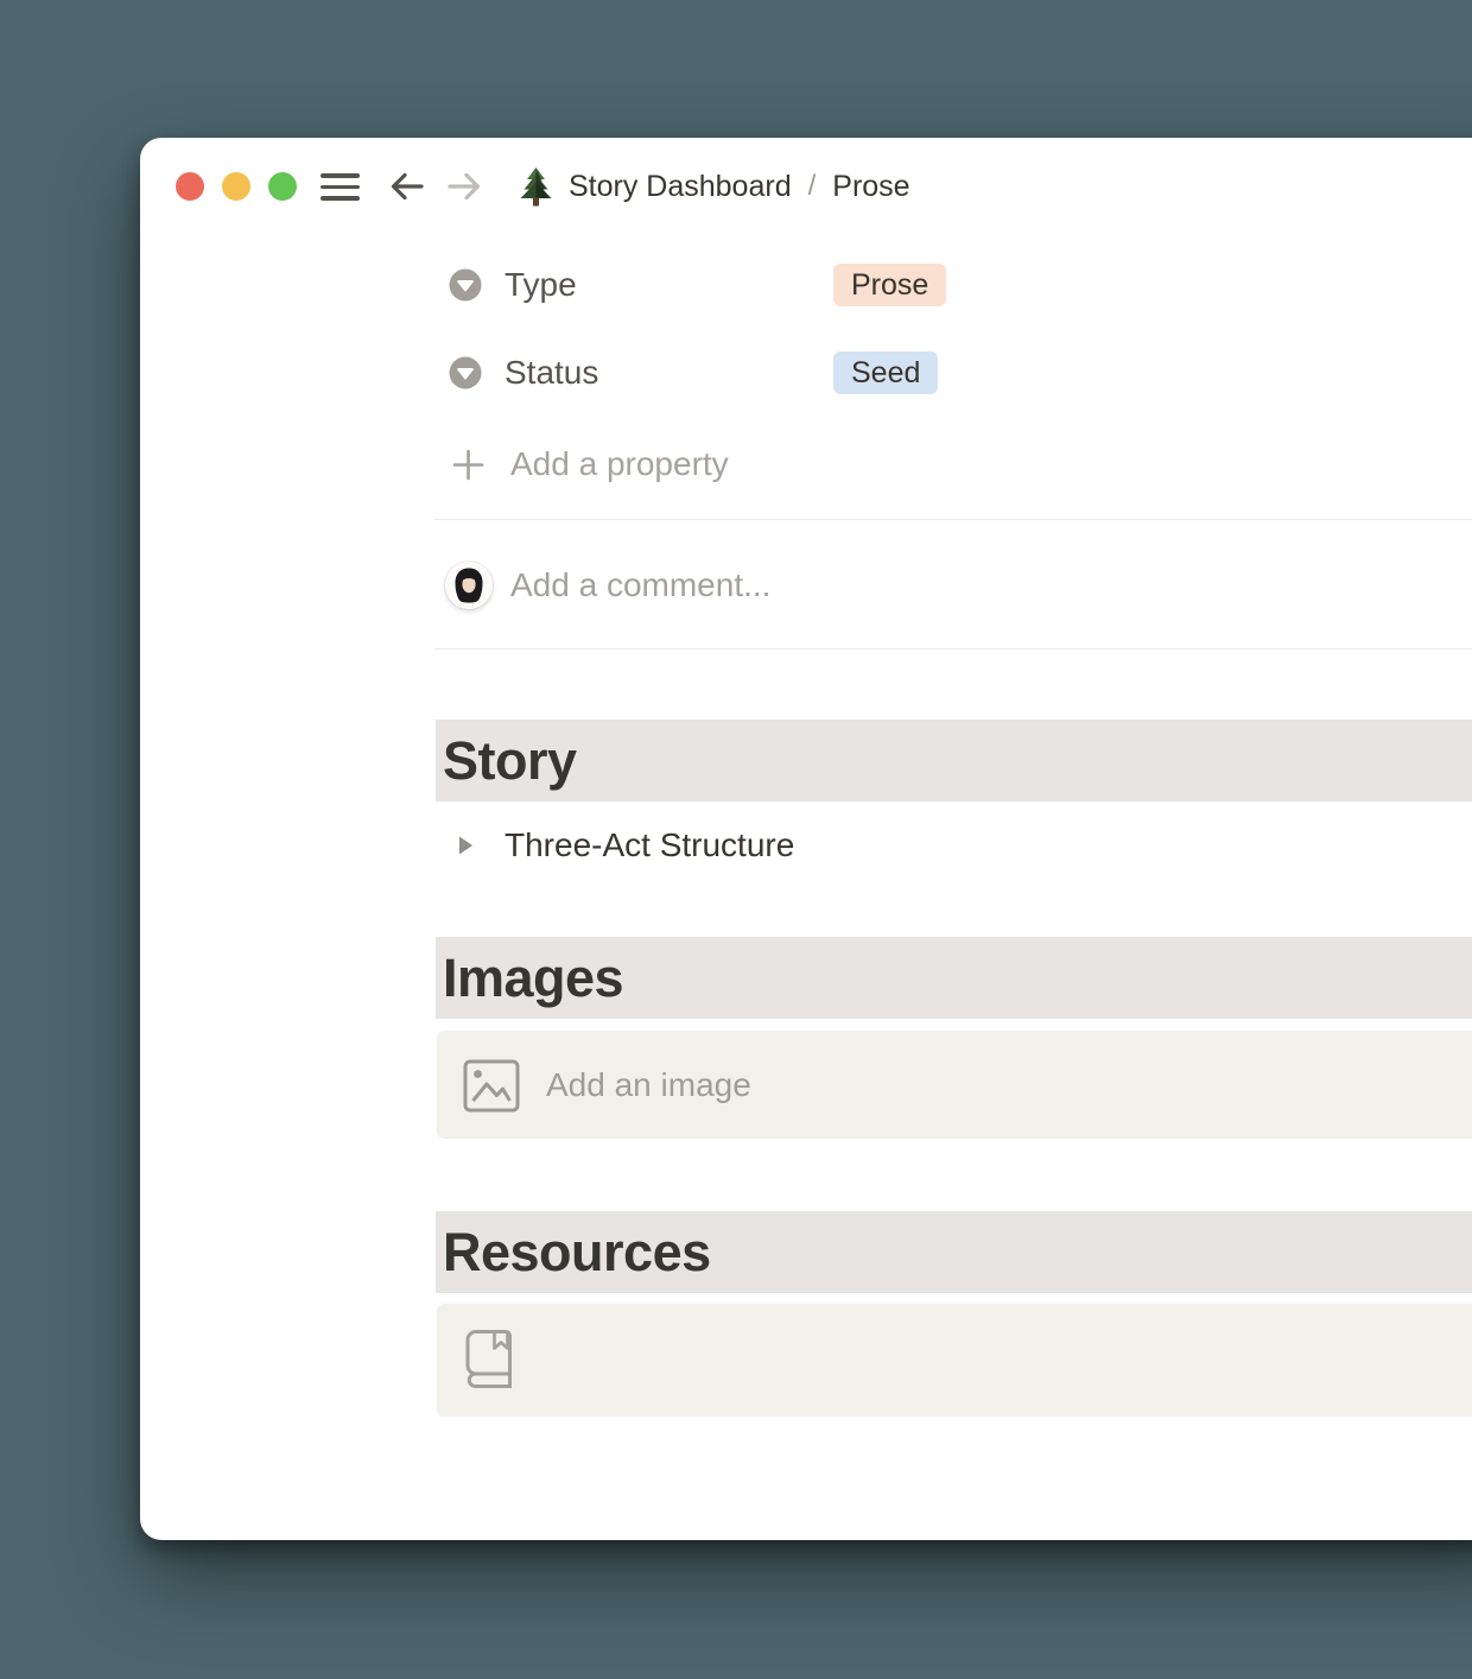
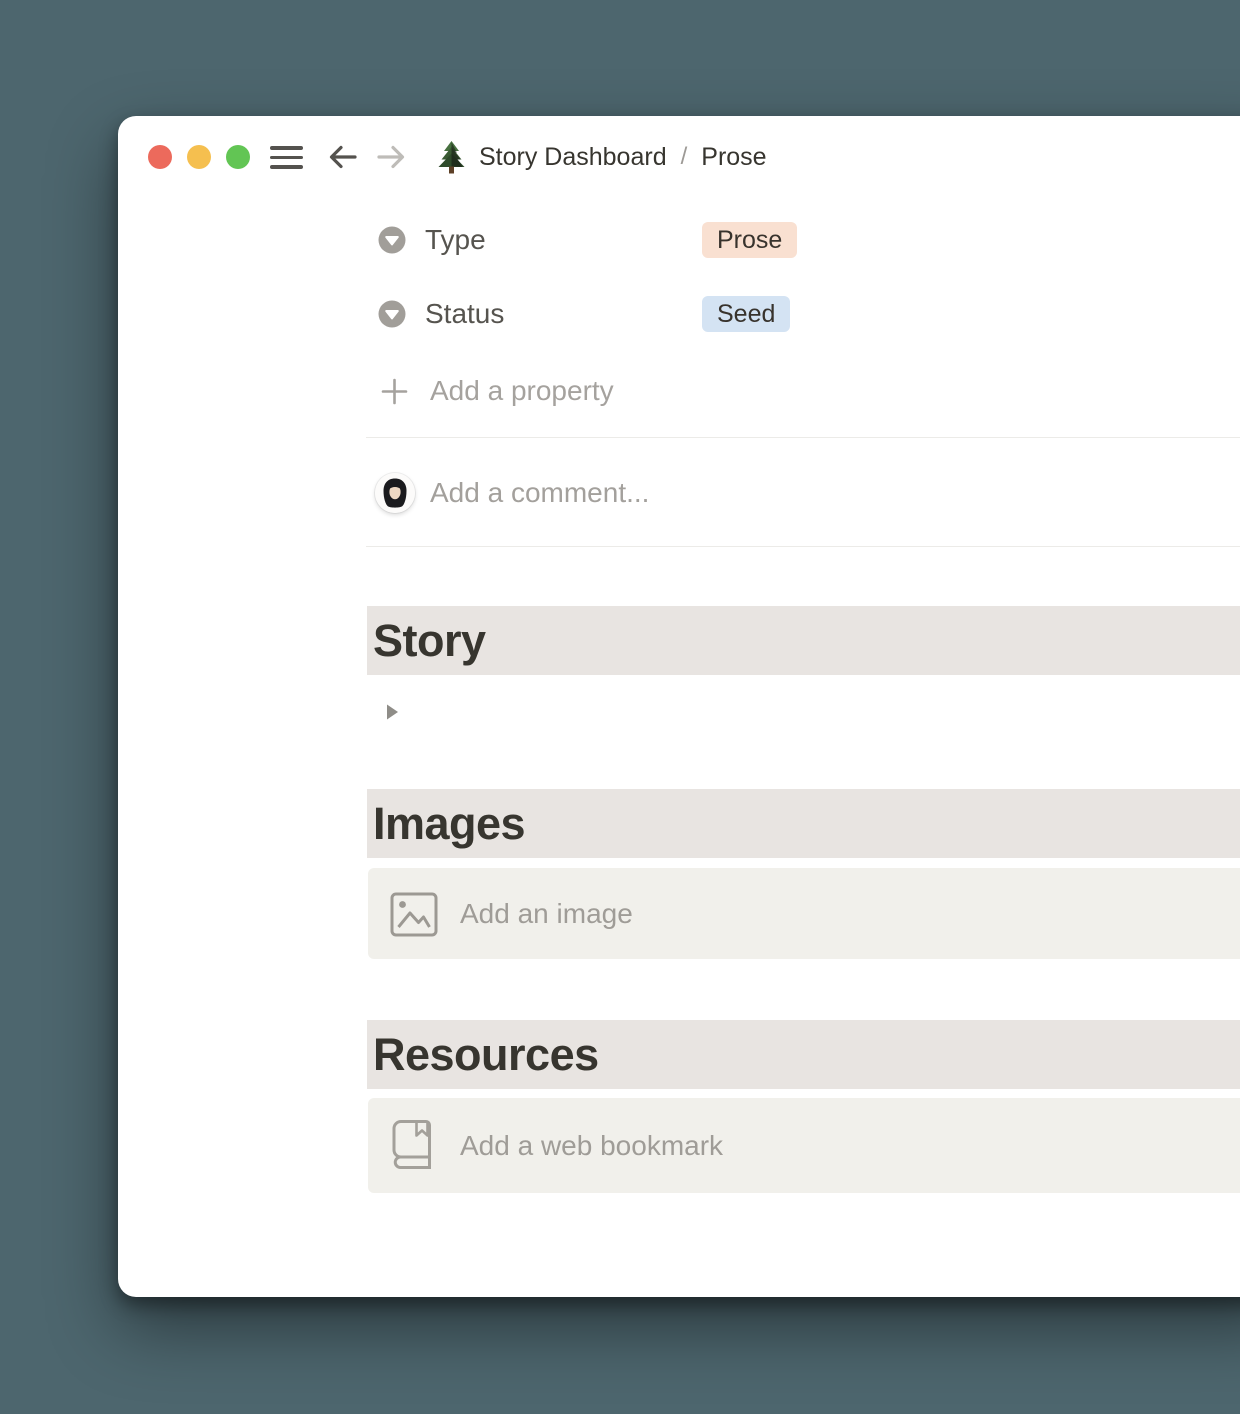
  Story Dashboard
  /
  Prose
  Type
  Prose
  Status
  Seed
  Add a property
  Add a comment...
  Story
- Three-Act Structure
  Images
  Add an image
  Resources
+ Add a web bookmark
